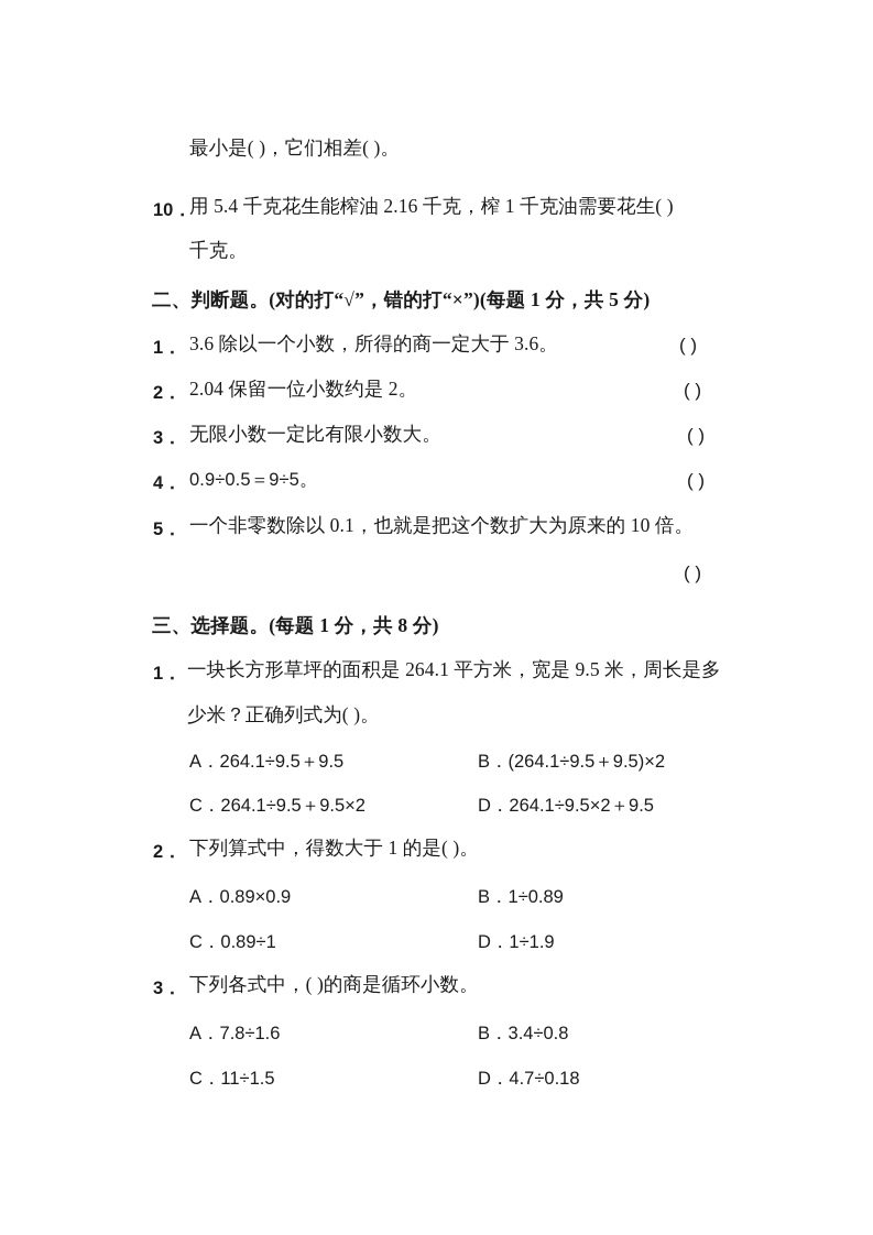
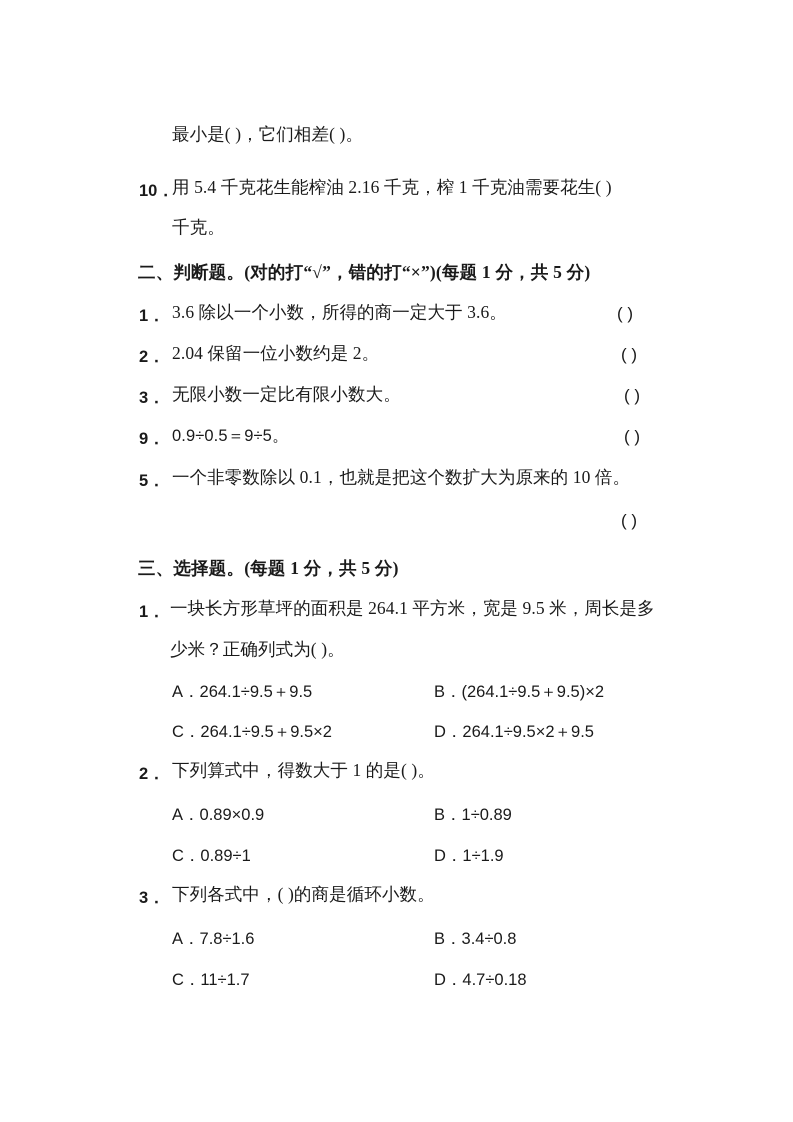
  最小是( )，它们相差( )。
  10．
  用 5.4 千克花生能榨油 2.16 千克，榨 1 千克油需要花生( )
  千克。
  二、判断题。(对的打“√”，错的打“×”)(每题 1 分，共 5 分)
  1．
  3.6 除以一个小数，所得的商一定大于 3.6。
  ( )
  2．
  2.04 保留一位小数约是 2。
  ( )
  3．
  无限小数一定比有限小数大。
  ( )
- 4．
+ 9．
  0.9÷0.5＝9÷5。
  ( )
  5．
  一个非零数除以 0.1，也就是把这个数扩大为原来的 10 倍。
  ( )
- 三、选择题。(每题 1 分，共 8 分)
+ 三、选择题。(每题 1 分，共 5 分)
  1．
  一块长方形草坪的面积是 264.1 平方米，宽是 9.5 米，周长是多
  少米？正确列式为( )。
  A．264.1÷9.5＋9.5
  B．(264.1÷9.5＋9.5)×2
  C．264.1÷9.5＋9.5×2
  D．264.1÷9.5×2＋9.5
  2．
  下列算式中，得数大于 1 的是( )。
  A．0.89×0.9
  B．1÷0.89
  C．0.89÷1
  D．1÷1.9
  3．
  下列各式中，( )的商是循环小数。
  A．7.8÷1.6
  B．3.4÷0.8
- C．11÷1.5
+ C．11÷1.7
  D．4.7÷0.18
